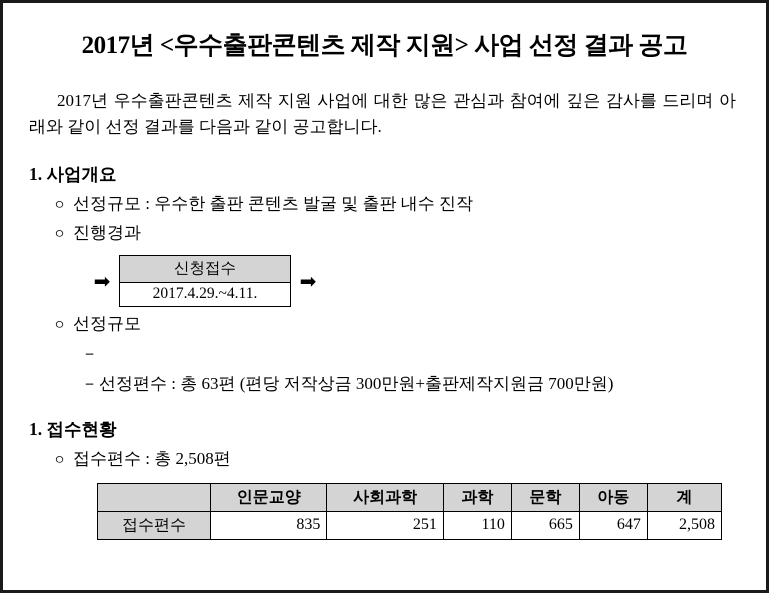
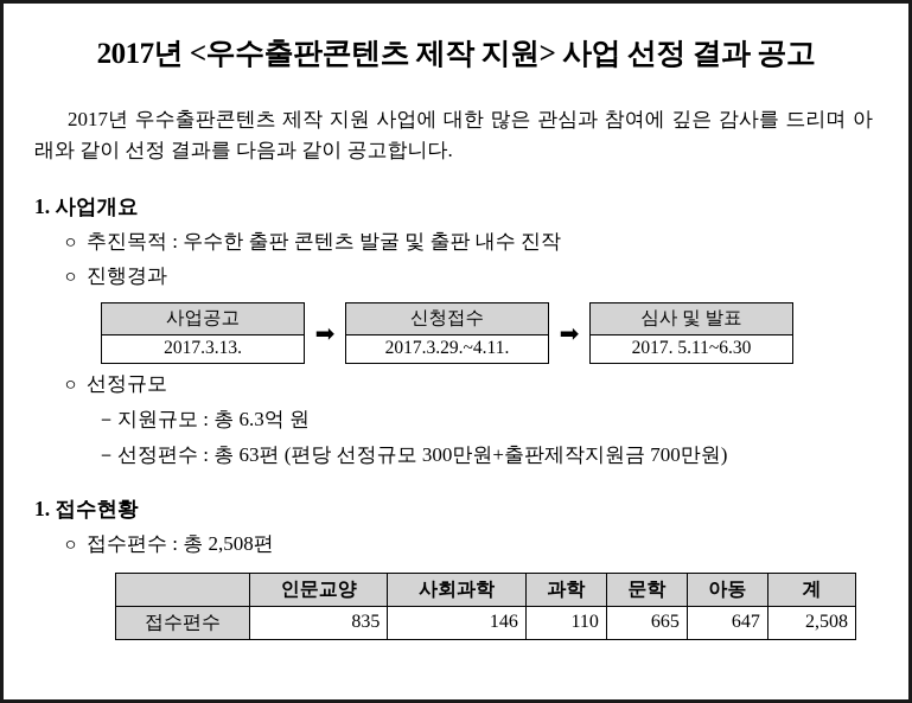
  2017년 <우수출판콘텐츠 제작 지원> 사업 선정 결과 공고
  2017년 우수출판콘텐츠 제작 지원 사업에 대한 많은 관심과 참여에 깊은 감사를 드리며 아래와 같이 선정 결과를 다음과 같이 공고합니다.
  1. 사업개요
  ㅇ
- 선정규모 : 우수한 출판 콘텐츠 발굴 및 출판 내수 진작
+ 추진목적 : 우수한 출판 콘텐츠 발굴 및 출판 내수 진작
  ㅇ
  진행경과
+ 사업공고
+ 2017.3.13.
  ➡
  신청접수
- 2017.4.29.~4.11.
+ 2017.3.29.~4.11.
  ➡
+ 심사 및 발표
+ 2017. 5.11~6.30
  ㅇ
  선정규모
  －
+ 지원규모 : 총 6.3억 원
  －
- 선정편수 : 총 63편 (편당 저작상금 300만원+출판제작지원금 700만원)
+ 선정편수 : 총 63편 (편당 선정규모 300만원+출판제작지원금 700만원)
  1. 접수현황
  ㅇ
  접수편수 : 총 2,508편
  	인문교양	사회과학	과학	문학	아동	계
- 접수편수	835	251	110	665	647	2,508
+ 접수편수	835	146	110	665	647	2,508
